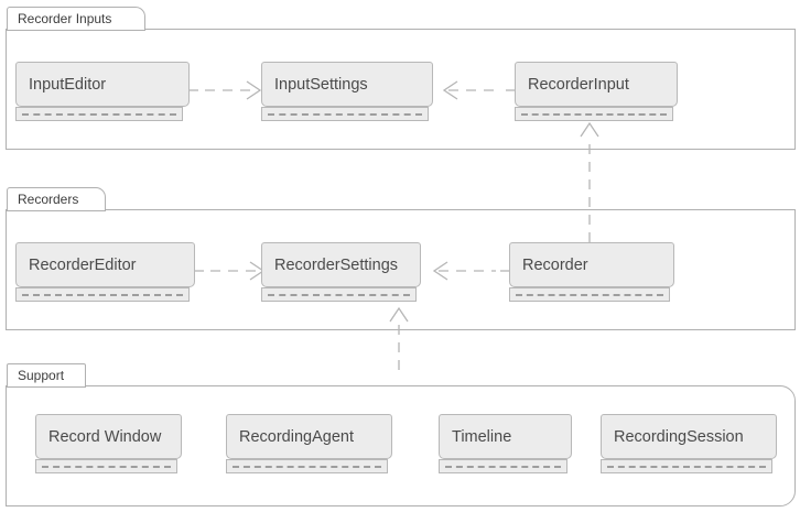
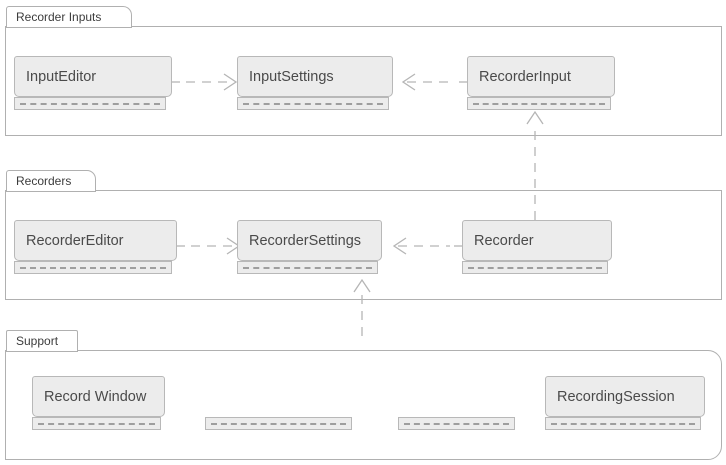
  Recorder Inputs
  InputEditor
  InputSettings
  RecorderInput
  Recorders
  RecorderEditor
  RecorderSettings
  Recorder
  Support
  Record Window
- RecordingAgent
- Timeline
  RecordingSession
